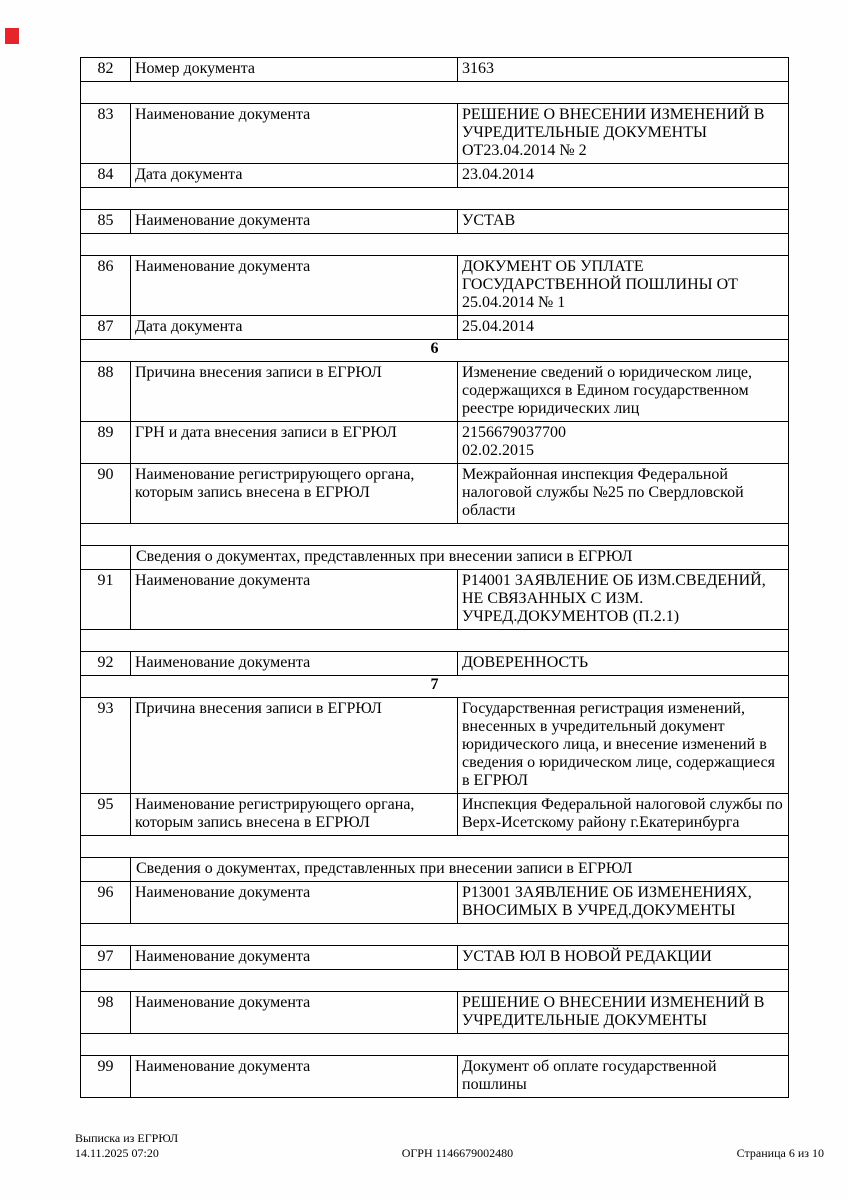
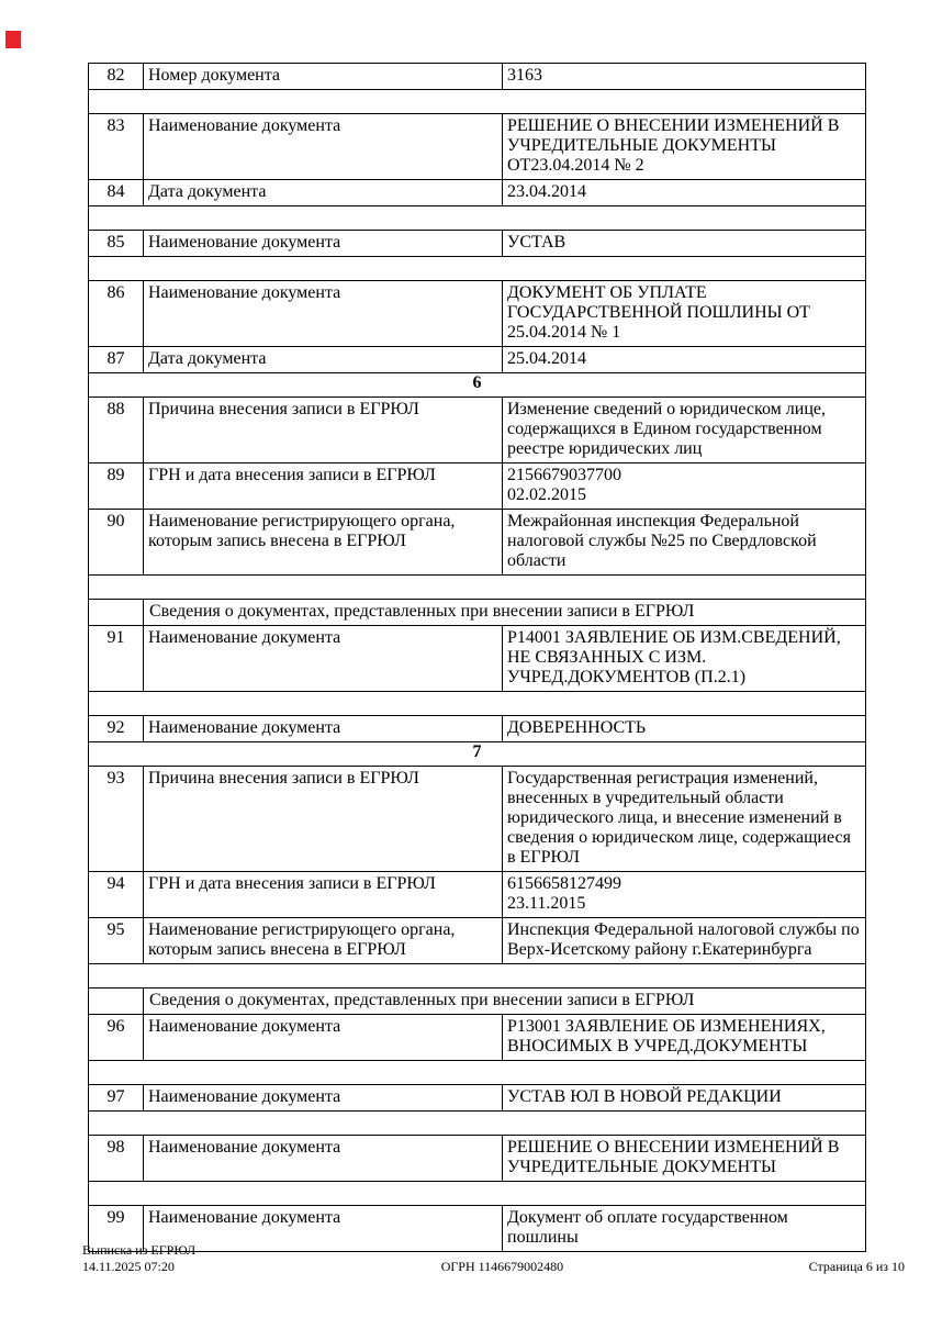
  82	Номер документа	3163
  83	Наименование документа	РЕШЕНИЕ О ВНЕСЕНИИ ИЗМЕНЕНИЙ В УЧРЕДИТЕЛЬНЫЕ ДОКУМЕНТЫ ОТ23.04.2014 № 2
  84	Дата документа	23.04.2014
  85	Наименование документа	УСТАВ
  86	Наименование документа	ДОКУМЕНТ ОБ УПЛАТЕ ГОСУДАРСТВЕННОЙ ПОШЛИНЫ ОТ 25.04.2014 № 1
  87	Дата документа	25.04.2014
  6
  88	Причина внесения записи в ЕГРЮЛ	Изменение сведений о юридическом лице, содержащихся в Едином государственном реестре юридических лиц
  89	ГРН и дата внесения записи в ЕГРЮЛ	2156679037700 02.02.2015
  90	Наименование регистрирующего органа, которым запись внесена в ЕГРЮЛ	Межрайонная инспекция Федеральной налоговой службы №25 по Свердловской области
  	Сведения о документах, представленных при внесении записи в ЕГРЮЛ
  91	Наименование документа	Р14001 ЗАЯВЛЕНИЕ ОБ ИЗМ.СВЕДЕНИЙ, НЕ СВЯЗАННЫХ С ИЗМ. УЧРЕД.ДОКУМЕНТОВ (П.2.1)
  92	Наименование документа	ДОВЕРЕННОСТЬ
  7
- 93	Причина внесения записи в ЕГРЮЛ	Государственная регистрация изменений, внесенных в учредительный документ юридического лица, и внесение изменений в сведения о юридическом лице, содержащиеся в ЕГРЮЛ
+ 93	Причина внесения записи в ЕГРЮЛ	Государственная регистрация изменений, внесенных в учредительный области юридического лица, и внесение изменений в сведения о юридическом лице, содержащиеся в ЕГРЮЛ
+ 94	ГРН и дата внесения записи в ЕГРЮЛ	6156658127499 23.11.2015
  95	Наименование регистрирующего органа, которым запись внесена в ЕГРЮЛ	Инспекция Федеральной налоговой службы по Верх-Исетскому району г.Екатеринбурга
  	Сведения о документах, представленных при внесении записи в ЕГРЮЛ
  96	Наименование документа	Р13001 ЗАЯВЛЕНИЕ ОБ ИЗМЕНЕНИЯХ, ВНОСИМЫХ В УЧРЕД.ДОКУМЕНТЫ
  97	Наименование документа	УСТАВ ЮЛ В НОВОЙ РЕДАКЦИИ
  98	Наименование документа	РЕШЕНИЕ О ВНЕСЕНИИ ИЗМЕНЕНИЙ В УЧРЕДИТЕЛЬНЫЕ ДОКУМЕНТЫ
- 99	Наименование документа	Документ об оплате государственной пошлины
+ 99	Наименование документа	Документ об оплате государственном пошлины
  Выписка из ЕГРЮЛ
  14.11.2025 07:20
  ОГРН 1146679002480
  Страница 6 из 10
